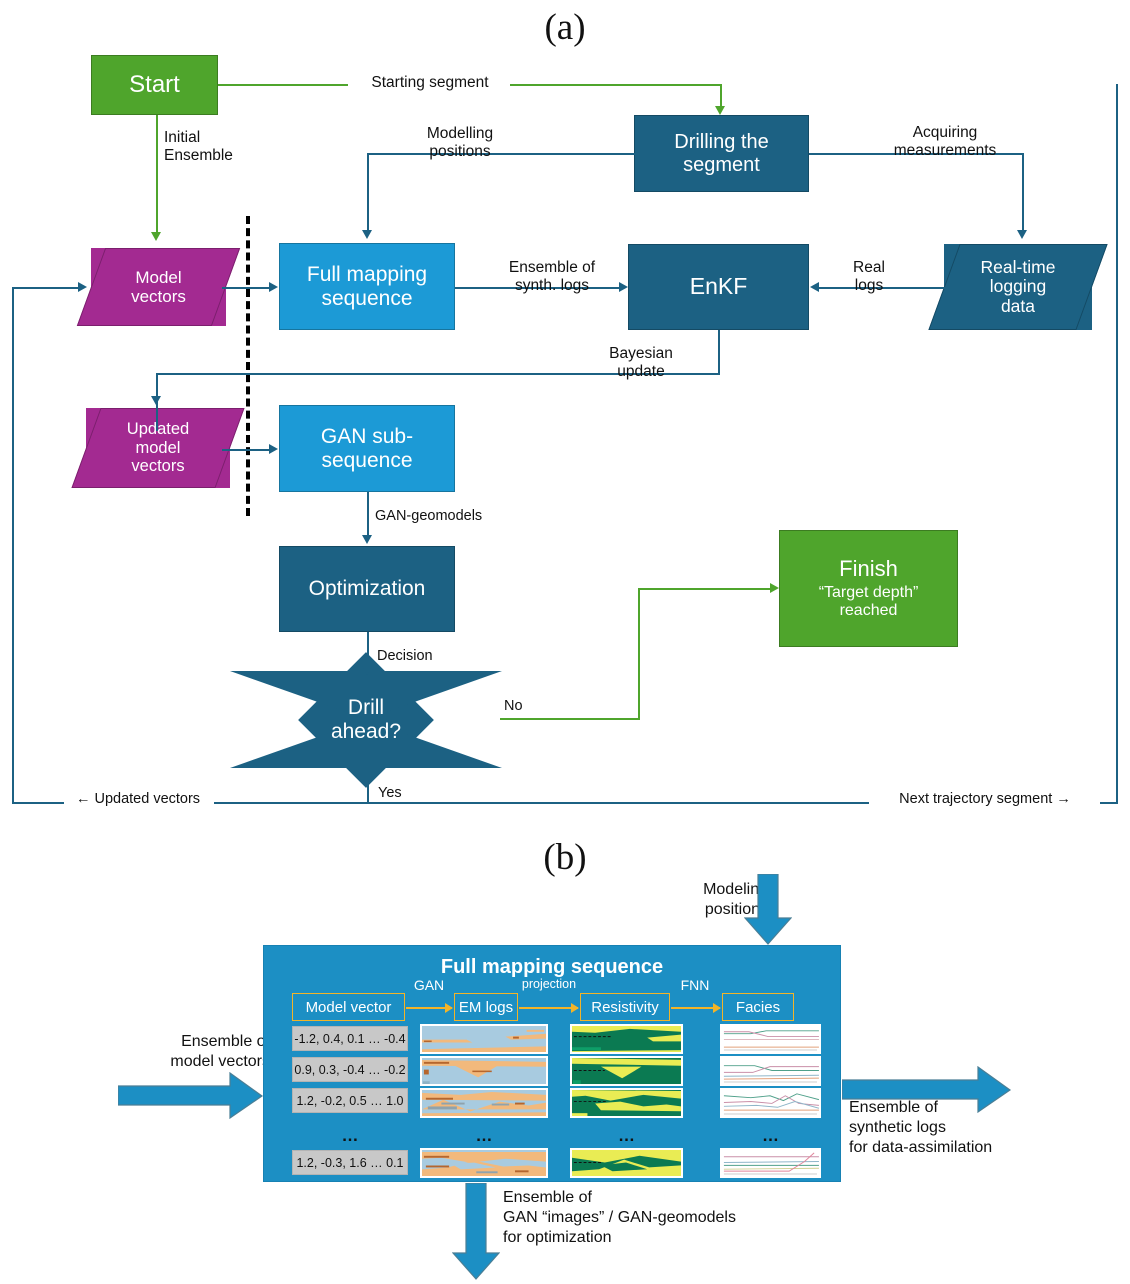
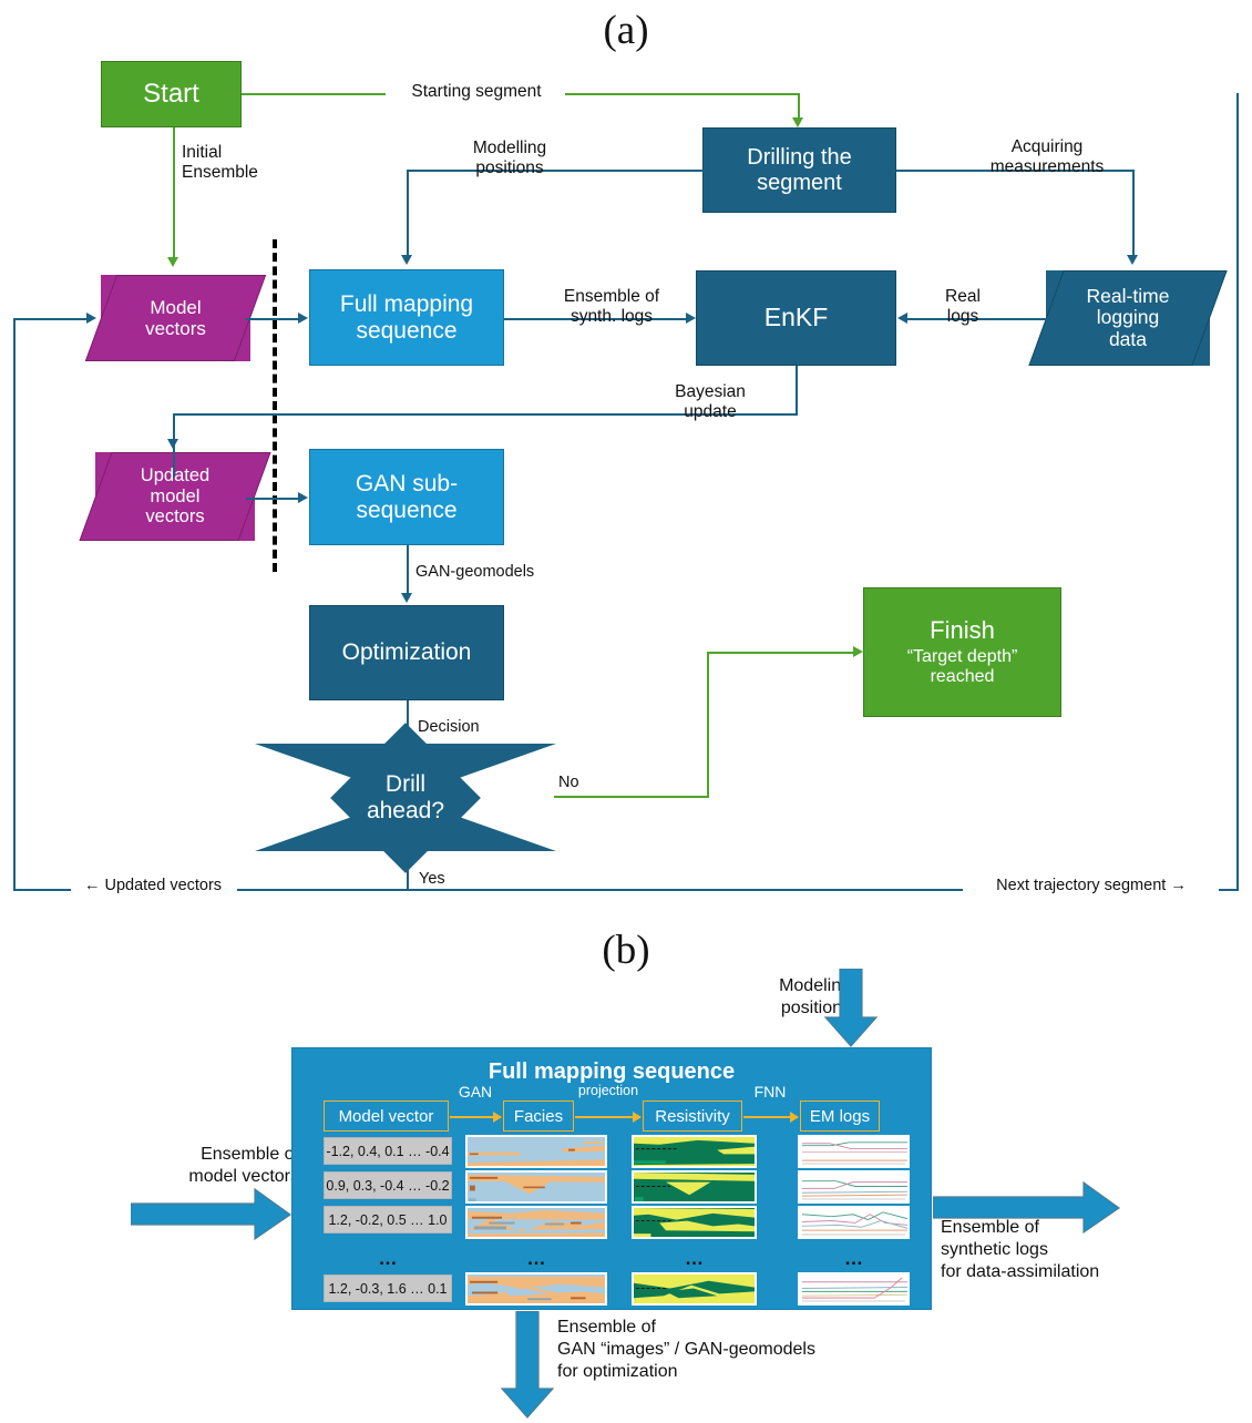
  (a)
  Start
  Drilling the
  segment
  Real-time
  logging
  data
  Model
  vectors
  Full mapping
  sequence
  EnKF
  Updated
  model
  vectors
  GAN sub-
  sequence
  Optimization
  Finish
  “Target depth”
  reached
  Drill
  ahead?
  Starting segment
  Initial
  Ensemble
  Modelling
  positions
  Acquiring
  measurements
  Ensemble of
  synth. logs
  Real
  logs
  Bayesian
  update
  GAN-geomodels
  Decision
  No
  Yes
  ← Updated vectors
  Next trajectory segment →
  (b)
  Modelin
  position
  Ensemble o
  model vector
  Ensemble of
  synthetic logs
  for data-assimilation
  Ensemble of
  GAN “images” / GAN-geomodels
  for optimization
  Full mapping sequence
  Model vector
- EM logs
+ Facies
  Resistivity
- Facies
+ EM logs
  GAN
  projection
  FNN
  -1.2, 0.4, 0.1 … -0.4
  0.9, 0.3, -0.4 … -0.2
  1.2, -0.2, 0.5 … 1.0
  …
  1.2, -0.3, 1.6 … 0.1
  …
  …
  …
